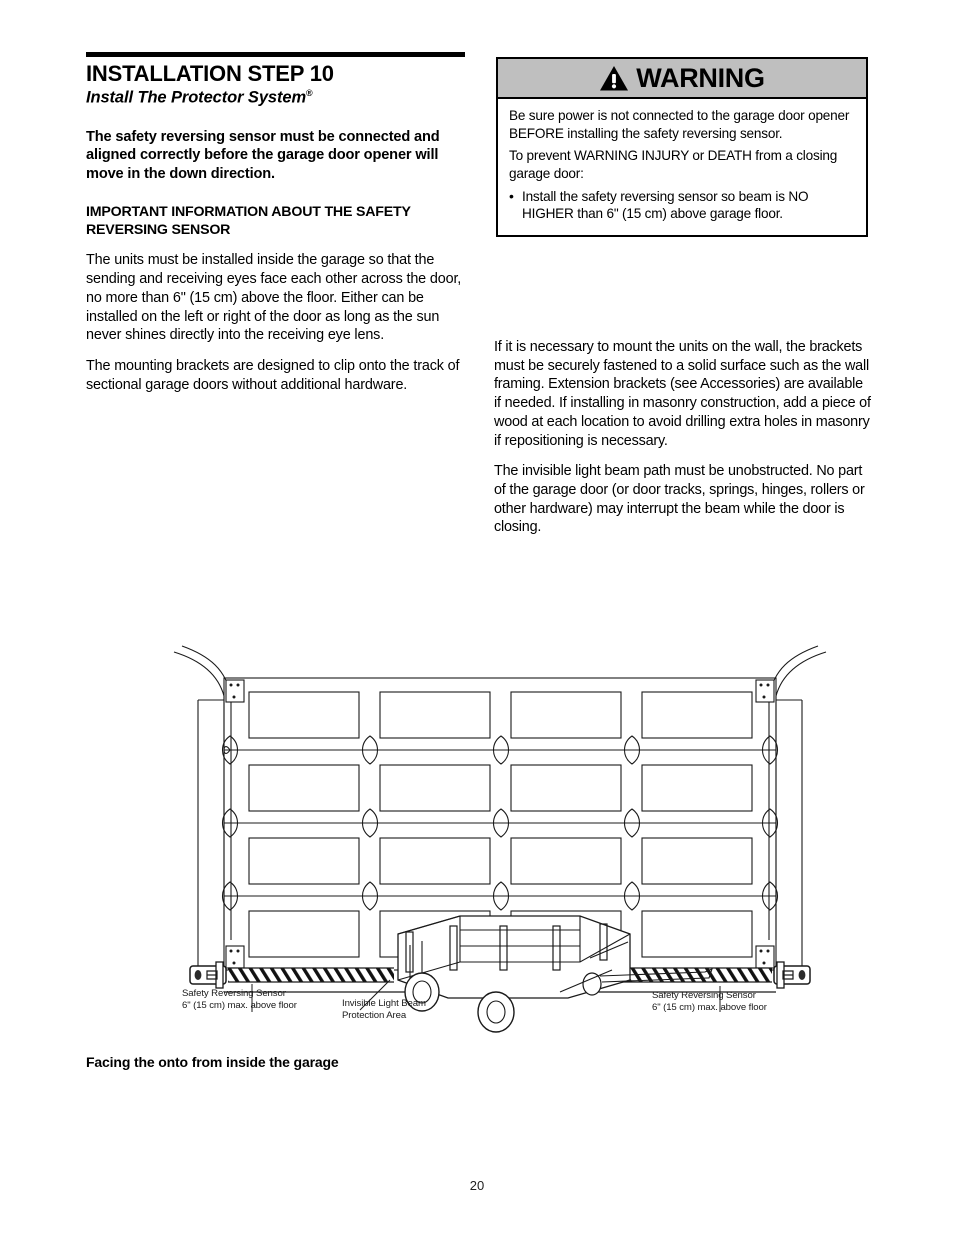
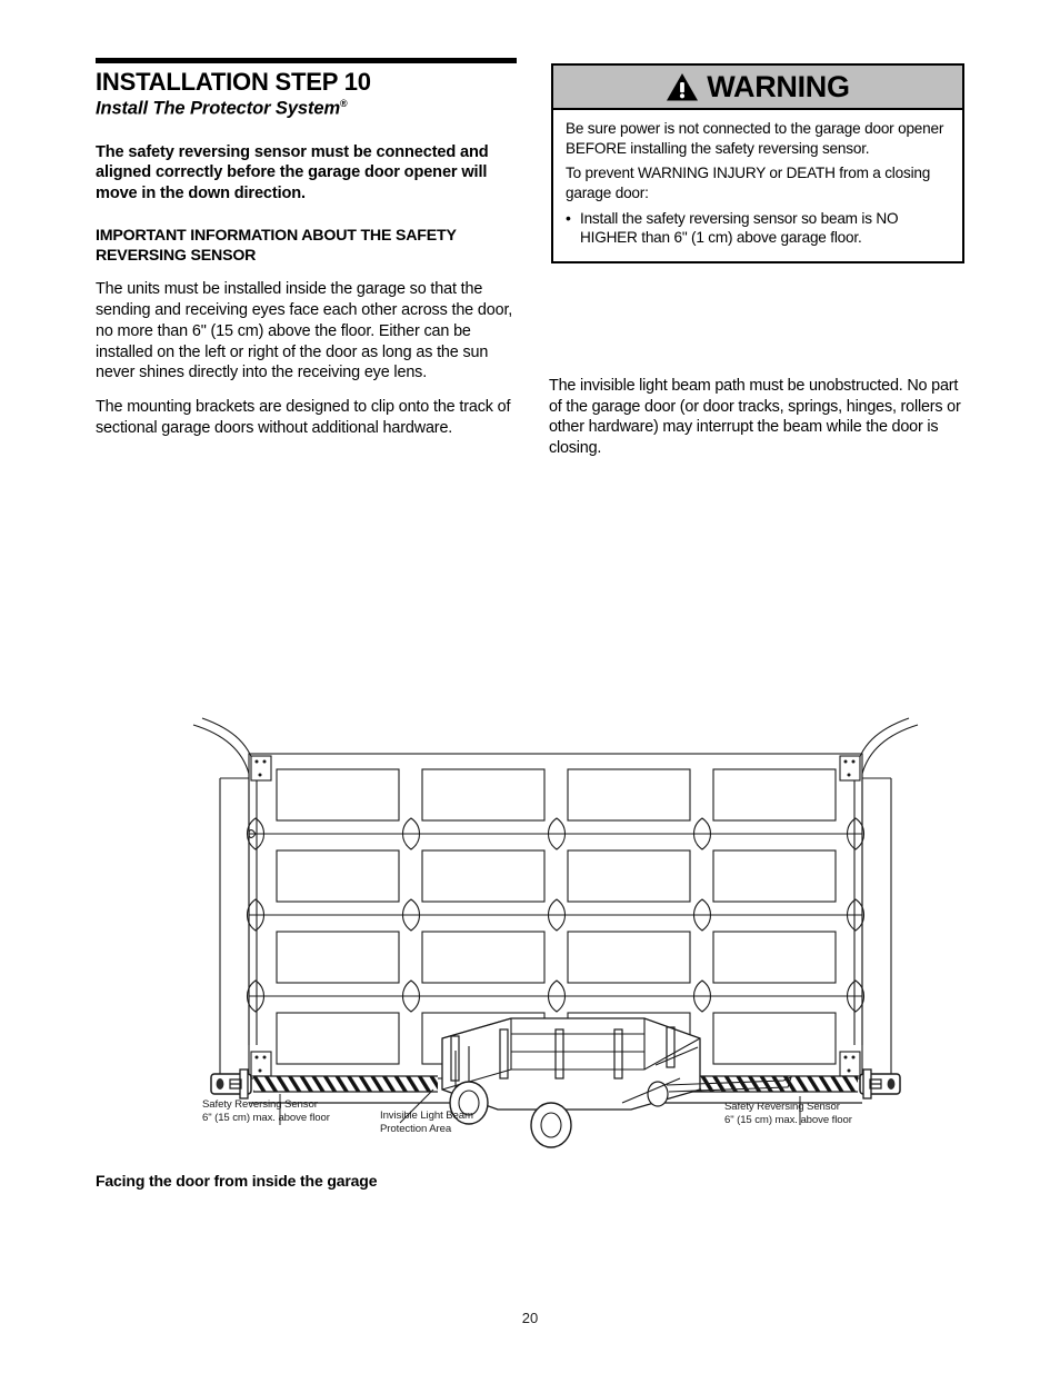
  INSTALLATION STEP 10
  Install The Protector System®
  The safety reversing sensor must be connected and aligned correctly before the garage door opener will move in the down direction.
  IMPORTANT INFORMATION ABOUT THE SAFETY REVERSING SENSOR
  The units must be installed inside the garage so that the sending and receiving eyes face each other across the door, no more than 6" (15 cm) above the floor. Either can be installed on the left or right of the door as long as the sun never shines directly into the receiving eye lens.
  The mounting brackets are designed to clip onto the track of sectional garage doors without additional hardware.
  WARNING
  Be sure power is not connected to the garage door opener BEFORE installing the safety reversing sensor.
  To prevent WARNING INJURY or DEATH from a closing garage door:
- Install the safety reversing sensor so beam is NO HIGHER than 6" (15 cm) above garage floor.
+ Install the safety reversing sensor so beam is NO HIGHER than 6" (1 cm) above garage floor.
- If it is necessary to mount the units on the wall, the brackets must be securely fastened to a solid surface such as the wall framing. Extension brackets (see Accessories) are available if needed. If installing in masonry construction, add a piece of wood at each location to avoid drilling extra holes in masonry if repositioning is necessary.
  The invisible light beam path must be unobstructed. No part of the garage door (or door tracks, springs, hinges, rollers or other hardware) may interrupt the beam while the door is closing.
  Safety Reversing Sensor
  6" (15 cm) max. above floor
  Invisible Light Beam
  Protection Area
  Safety Reversing Sensor
  6" (15 cm) max. above floor
- Facing the onto from inside the garage
+ Facing the door from inside the garage
  20
